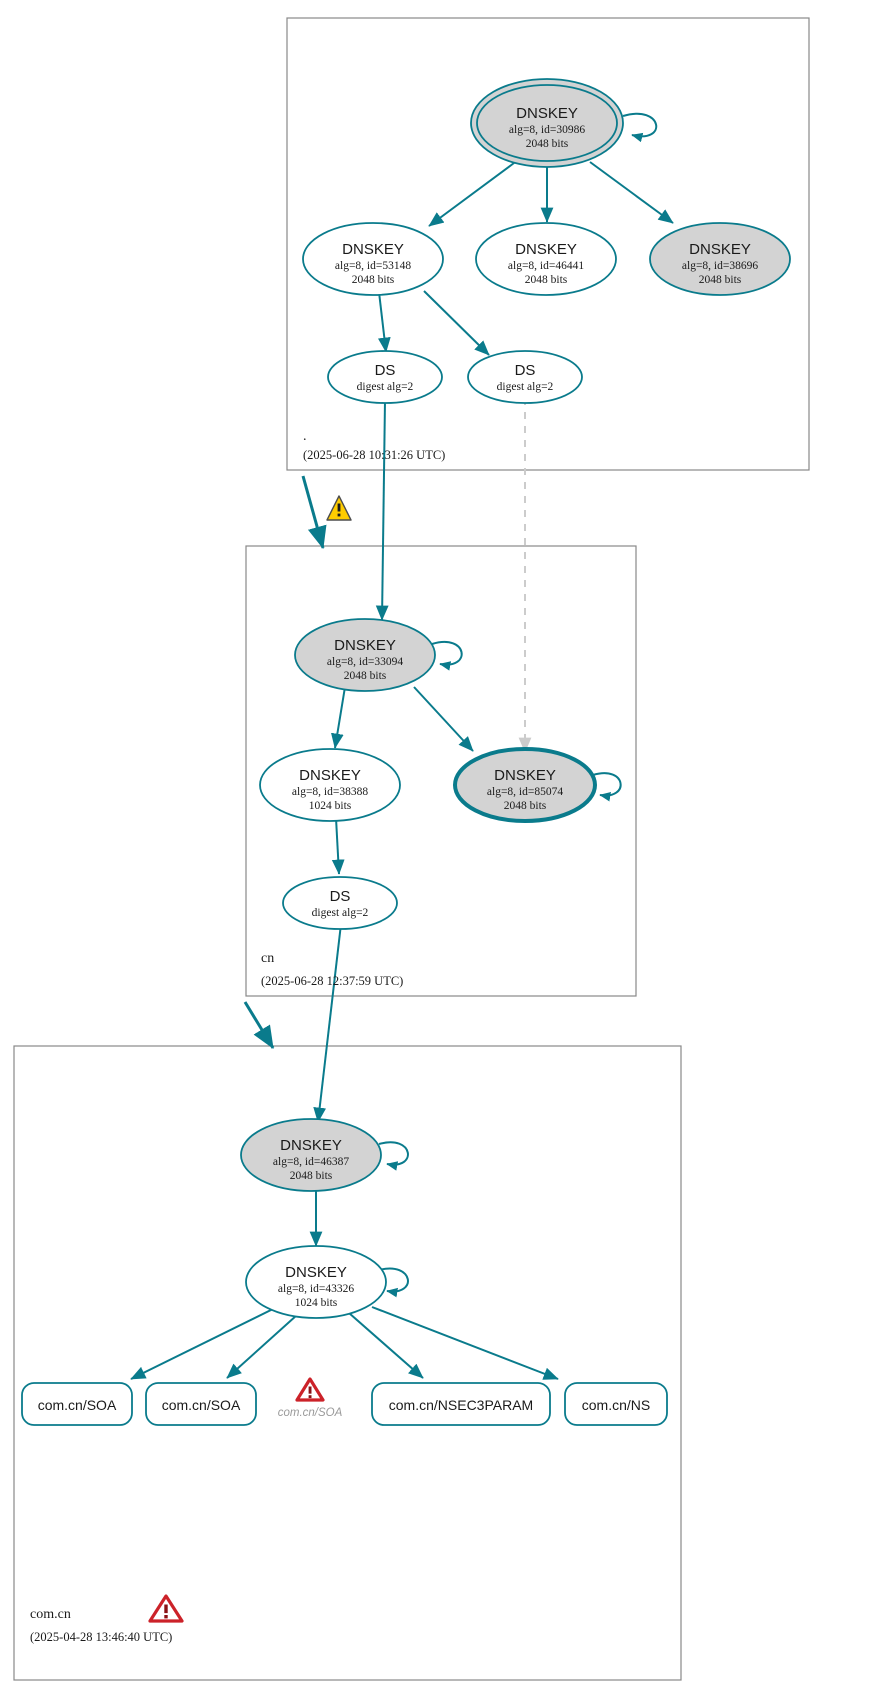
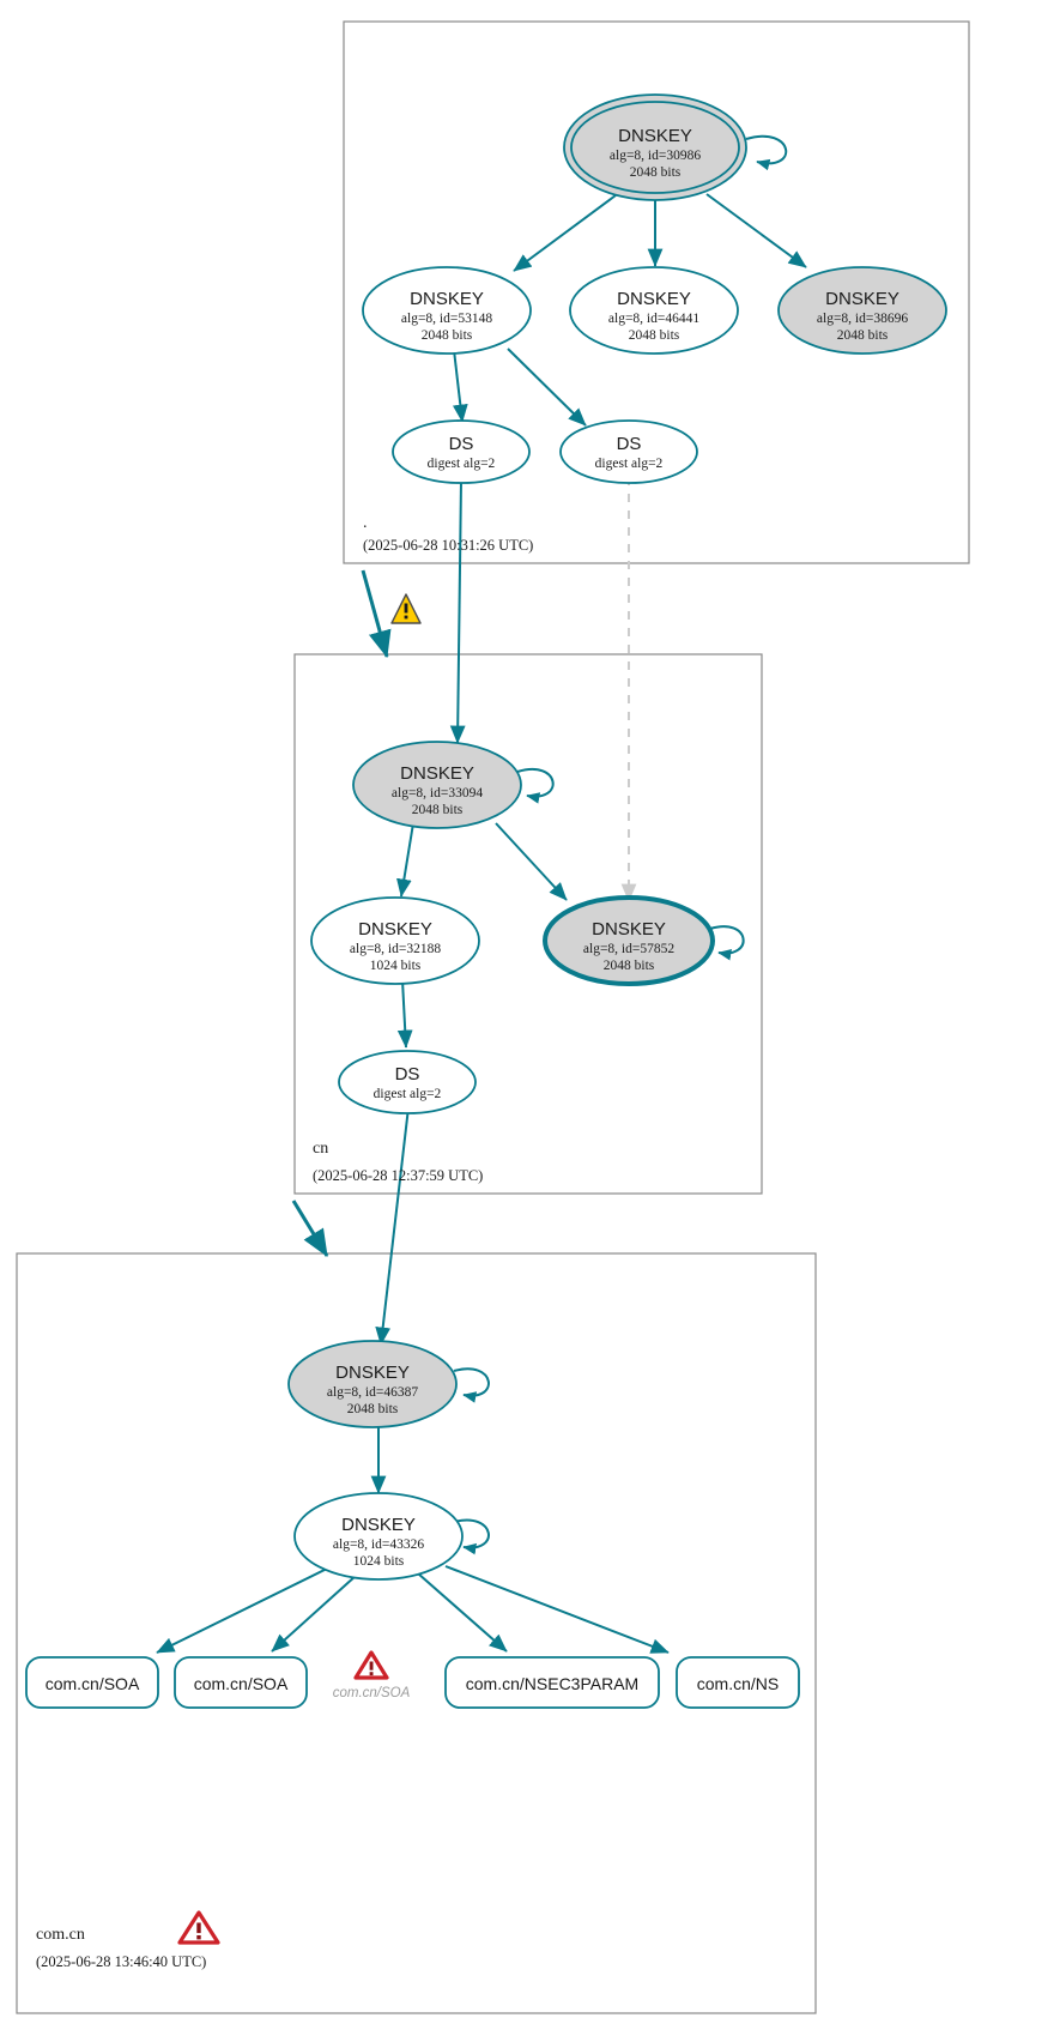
  DNSKEY
  alg=8, id=30986
  2048 bits
  DNSKEY
  alg=8, id=53148
  2048 bits
  DNSKEY
  alg=8, id=46441
  2048 bits
  DNSKEY
  alg=8, id=38696
  2048 bits
  DS
  digest alg=2
  DS
  digest alg=2
  .
  (2025-06-28 10:31:26 UTC)
  DNSKEY
  alg=8, id=33094
  2048 bits
  DNSKEY
- alg=8, id=38388
+ alg=8, id=32188
  1024 bits
  DNSKEY
- alg=8, id=85074
+ alg=8, id=57852
  2048 bits
  DS
  digest alg=2
  cn
  (2025-06-28 12:37:59 UTC)
  DNSKEY
  alg=8, id=46387
  2048 bits
  DNSKEY
  alg=8, id=43326
  1024 bits
  com.cn/SOA
  com.cn/SOA
  com.cn/SOA
  com.cn/NSEC3PARAM
  com.cn/NS
  com.cn
- (2025-04-28 13:46:40 UTC)
+ (2025-06-28 13:46:40 UTC)
